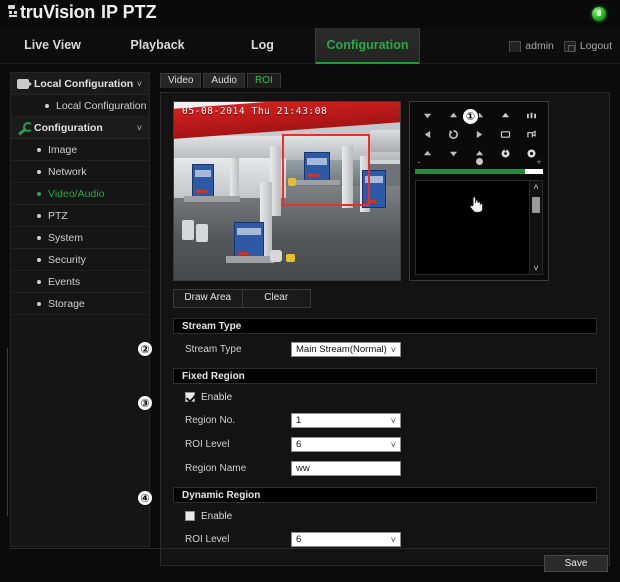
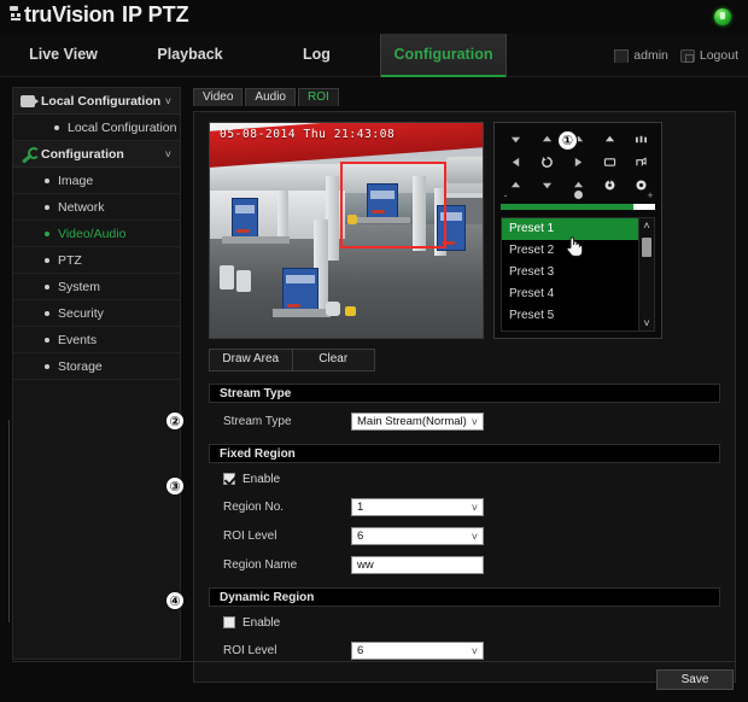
  truVision IP PTZ
  Live View
  Playback
  Log
  Configuration
  admin
  Logout
  Local Configuration
  ˅
  Local Configuration
  Configuration
  ˅
  Image
  Network
  Video/Audio
  PTZ
  System
  Security
  Events
  Storage
  Video
  Audio
  ROI
  05-08-2014 Thu 21:43:08
  ①
  -
  +
+ Preset 1
+ Preset 2
+ Preset 3
+ Preset 4
+ Preset 5
  ˄
  ˅
  Draw Area
  Clear
  Stream Type
  Stream Type
  Main Stream(Normal)
  ˅
  Fixed Region
  Enable
  Region No.
  1
  ˅
  ROI Level
  6
  ˅
  Region Name
  ww
  Dynamic Region
  Enable
  ROI Level
  6
  ˅
  ②
  ③
  ④
  Save
